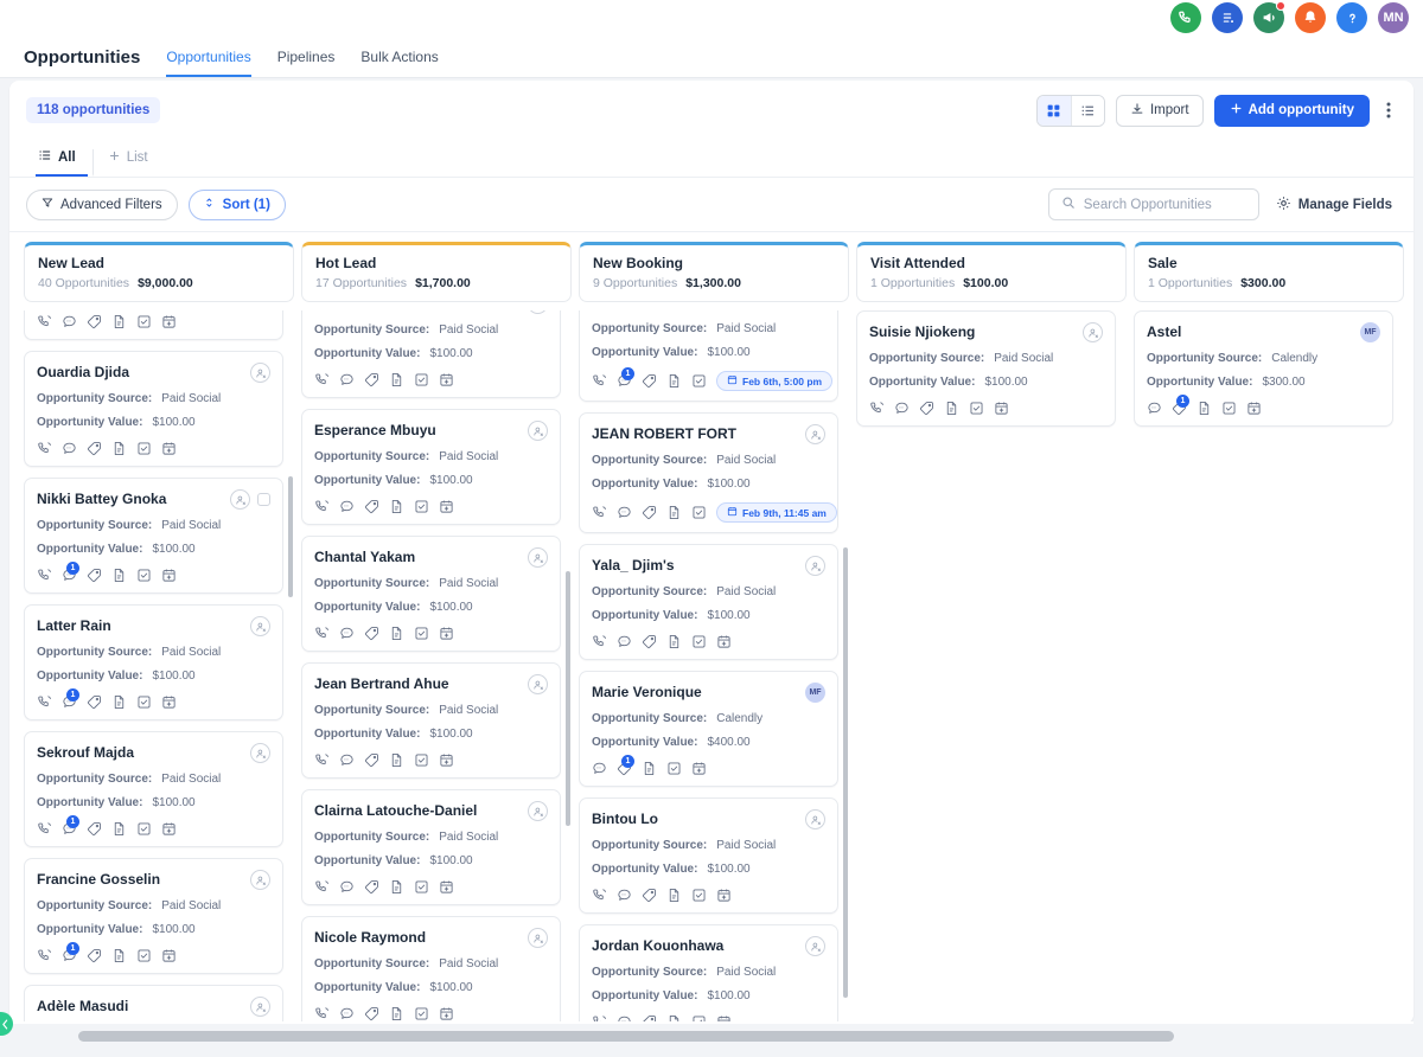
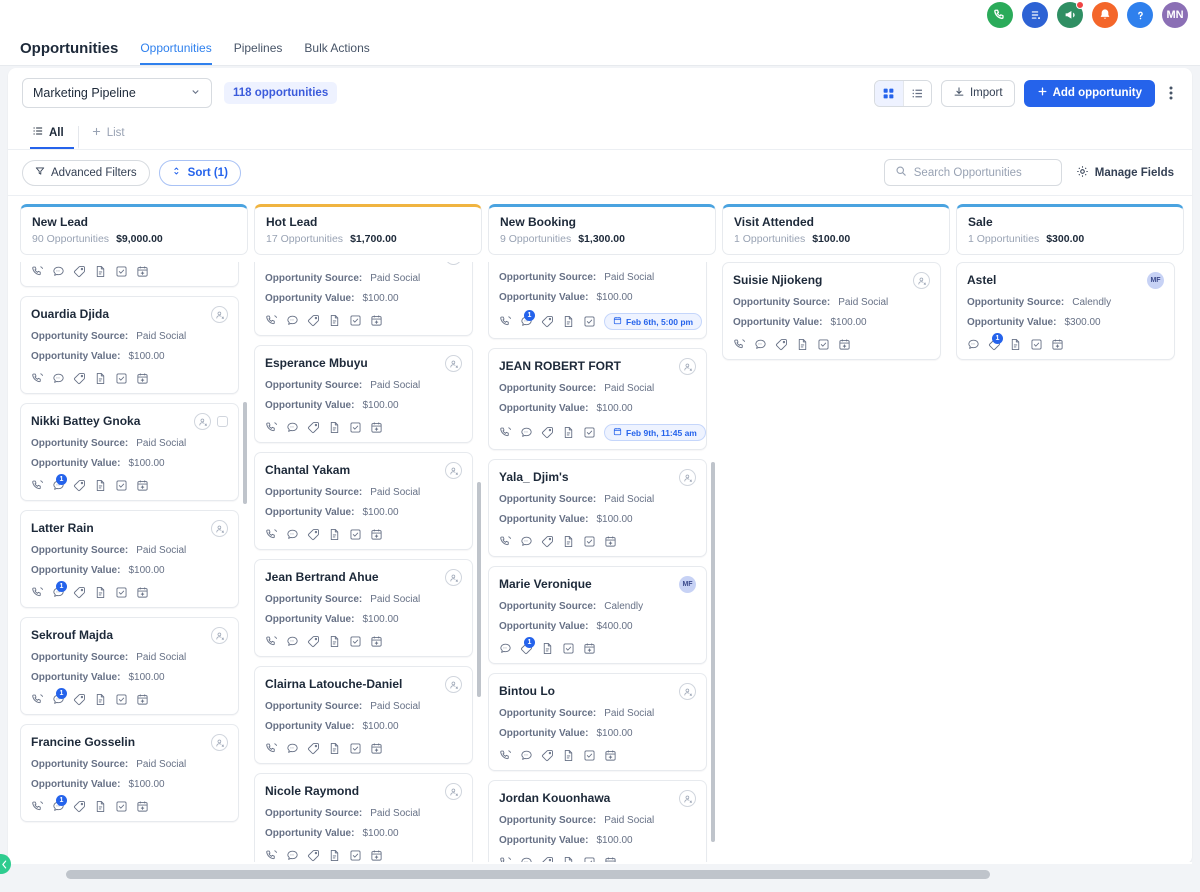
  MN
  Opportunities
  Opportunities
  Pipelines
  Bulk Actions
+ Marketing Pipeline
  118 opportunities
  Import
  Add opportunity
  All
  List
  Advanced Filters
  Sort (1)
  Search Opportunities
  Manage Fields
  New Lead
- 40 Opportunities
+ 90 Opportunities
  $9,000.00
  Ouardia Djida
  Opportunity Source:
  Paid Social
  Opportunity Value:
  $100.00
  Nikki Battey Gnoka
  Opportunity Source:
  Paid Social
  Opportunity Value:
  $100.00
  Latter Rain
  Opportunity Source:
  Paid Social
  Opportunity Value:
  $100.00
  Sekrouf Majda
  Opportunity Source:
  Paid Social
  Opportunity Value:
  $100.00
  Francine Gosselin
  Opportunity Source:
  Paid Social
  Opportunity Value:
  $100.00
- Adèle Masudi
  Hot Lead
  17 Opportunities
  $1,700.00
  Opportunity Source:
  Paid Social
  Opportunity Value:
  $100.00
  Esperance Mbuyu
  Opportunity Source:
  Paid Social
  Opportunity Value:
  $100.00
  Chantal Yakam
  Opportunity Source:
  Paid Social
  Opportunity Value:
  $100.00
  Jean Bertrand Ahue
  Opportunity Source:
  Paid Social
  Opportunity Value:
  $100.00
  Clairna Latouche-Daniel
  Opportunity Source:
  Paid Social
  Opportunity Value:
  $100.00
  Nicole Raymond
  Opportunity Source:
  Paid Social
  Opportunity Value:
  $100.00
  New Booking
  9 Opportunities
  $1,300.00
  Opportunity Source:
  Paid Social
  Opportunity Value:
  $100.00
  Feb 6th, 5:00 pm
  JEAN ROBERT FORT
  Opportunity Source:
  Paid Social
  Opportunity Value:
  $100.00
  Feb 9th, 11:45 am
  Yala_ Djim's
  Opportunity Source:
  Paid Social
  Opportunity Value:
  $100.00
  Marie Veronique
  Opportunity Source:
  Calendly
  Opportunity Value:
  $400.00
  Bintou Lo
  Opportunity Source:
  Paid Social
  Opportunity Value:
  $100.00
  Jordan Kouonhawa
  Opportunity Source:
  Paid Social
  Opportunity Value:
  $100.00
  Visit Attended
  1 Opportunities
  $100.00
  Suisie Njiokeng
  Opportunity Source:
  Paid Social
  Opportunity Value:
  $100.00
  Sale
  1 Opportunities
  $300.00
  Astel
  Opportunity Source:
  Calendly
  Opportunity Value:
  $300.00
